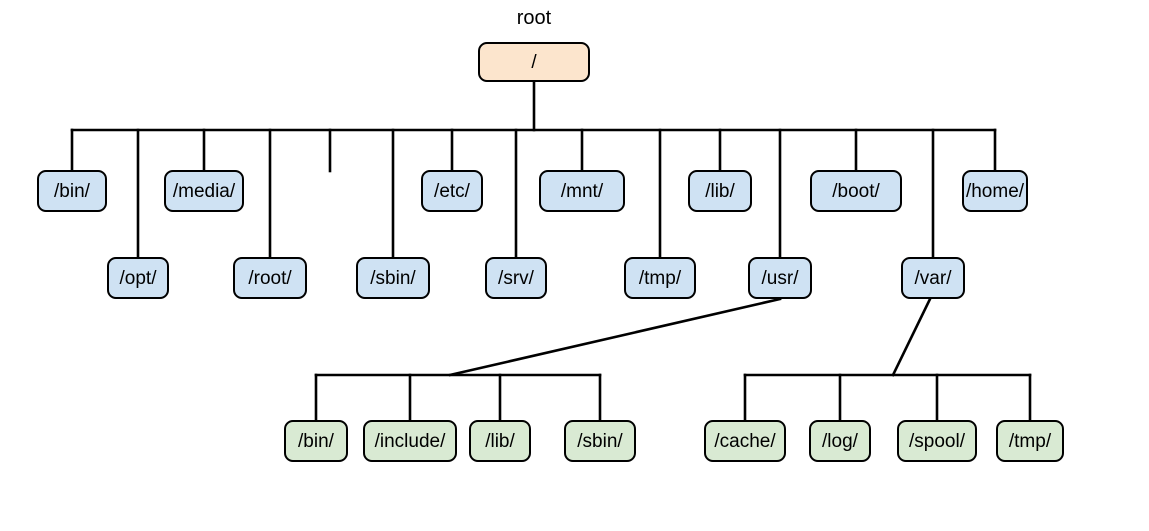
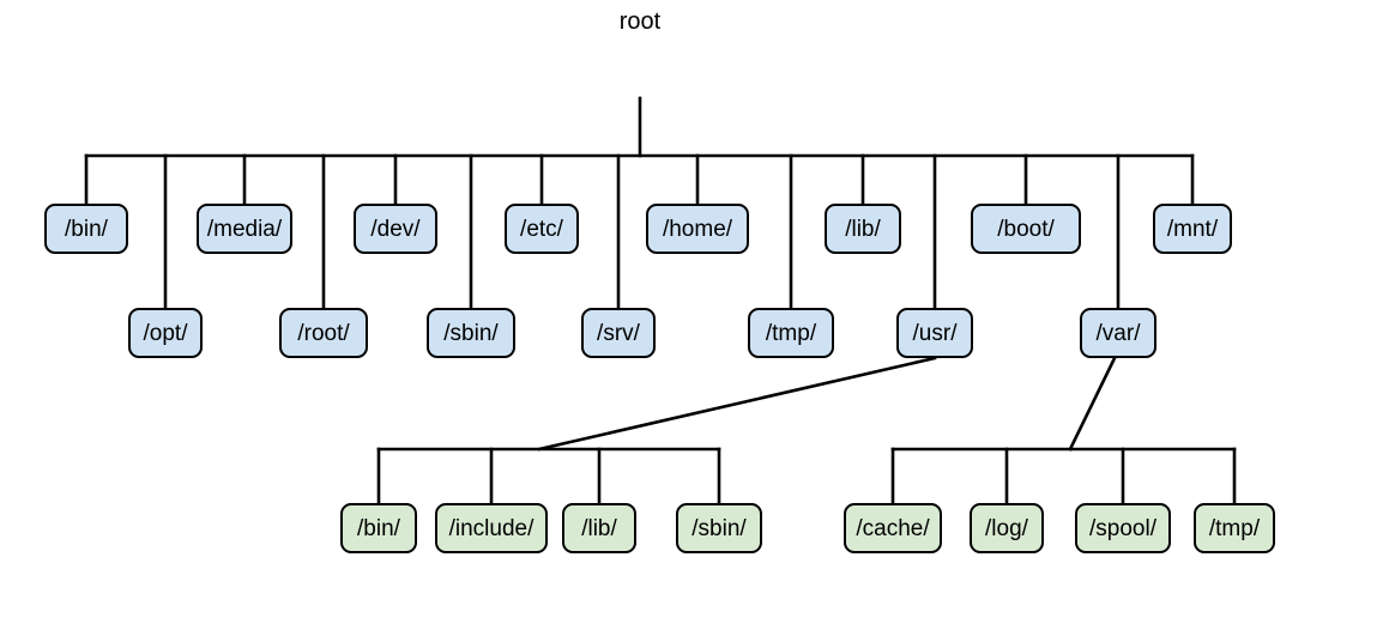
  root
- /
  /bin/
  /media/
+ /dev/
  /etc/
- /mnt/
+ /home/
  /lib/
  /boot/
- /home/
+ /mnt/
  /opt/
  /root/
  /sbin/
  /srv/
  /tmp/
  /usr/
  /var/
  /bin/
  /include/
  /lib/
  /sbin/
  /cache/
  /log/
  /spool/
  /tmp/
